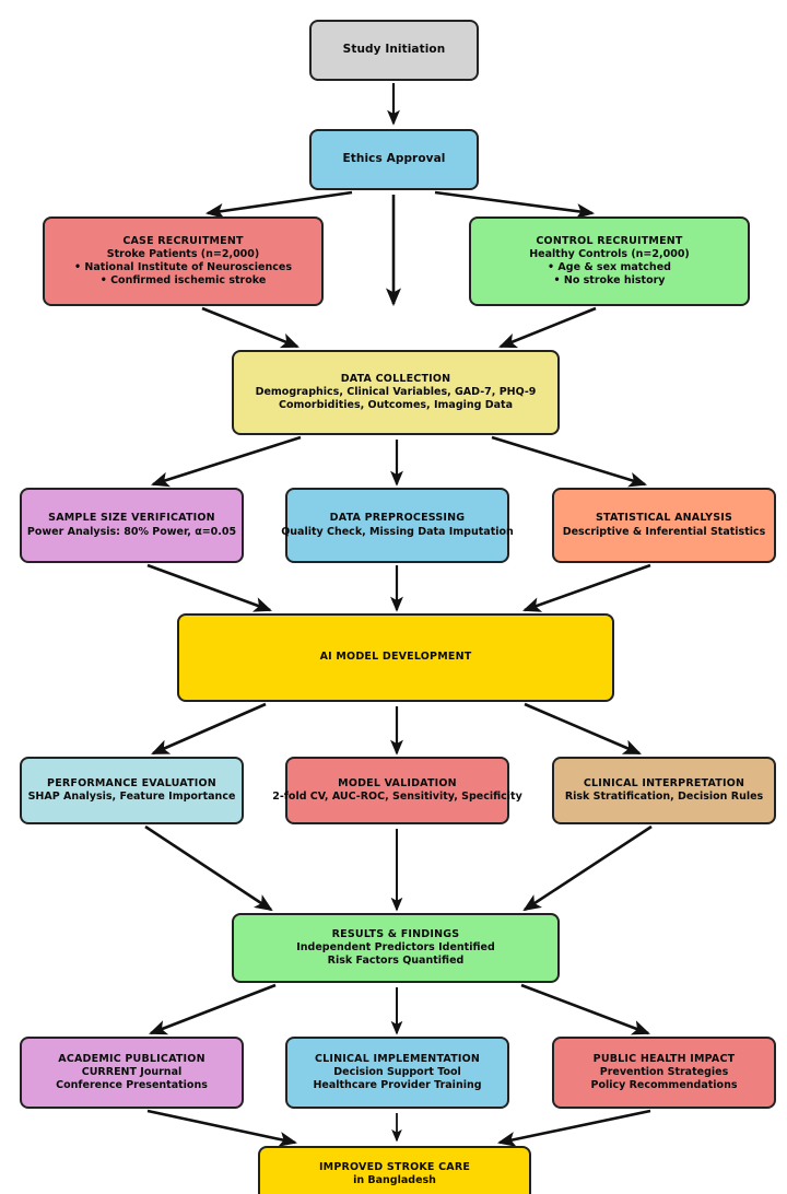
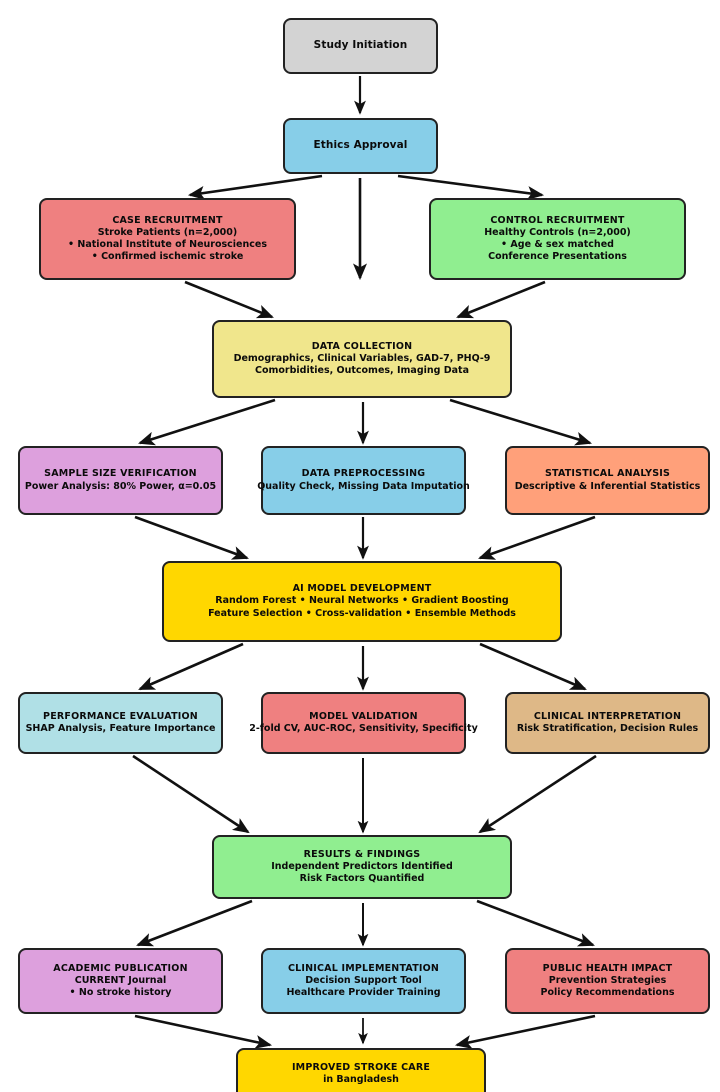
  Study Initiation
  Ethics Approval
  CASE RECRUITMENT
  Stroke Patients (n=2,000)
  • National Institute of Neurosciences
  • Confirmed ischemic stroke
  CONTROL RECRUITMENT
  Healthy Controls (n=2,000)
  • Age & sex matched
- • No stroke history
+ Conference Presentations
  DATA COLLECTION
  Demographics, Clinical Variables, GAD-7, PHQ-9
  Comorbidities, Outcomes, Imaging Data
  SAMPLE SIZE VERIFICATION
  Power Analysis: 80% Power, α=0.05
  DATA PREPROCESSING
  Quality Check, Missing Data Imputation
  STATISTICAL ANALYSIS
  Descriptive & Inferential Statistics
  AI MODEL DEVELOPMENT
+ Random Forest • Neural Networks • Gradient Boosting
+ Feature Selection • Cross-validation • Ensemble Methods
  PERFORMANCE EVALUATION
  SHAP Analysis, Feature Importance
  MODEL VALIDATION
  2-fold CV, AUC-ROC, Sensitivity, Specificity
  CLINICAL INTERPRETATION
  Risk Stratification, Decision Rules
  RESULTS & FINDINGS
  Independent Predictors Identified
  Risk Factors Quantified
  ACADEMIC PUBLICATION
  CURRENT Journal
- Conference Presentations
+ • No stroke history
  CLINICAL IMPLEMENTATION
  Decision Support Tool
  Healthcare Provider Training
  PUBLIC HEALTH IMPACT
  Prevention Strategies
  Policy Recommendations
  IMPROVED STROKE CARE
  in Bangladesh
